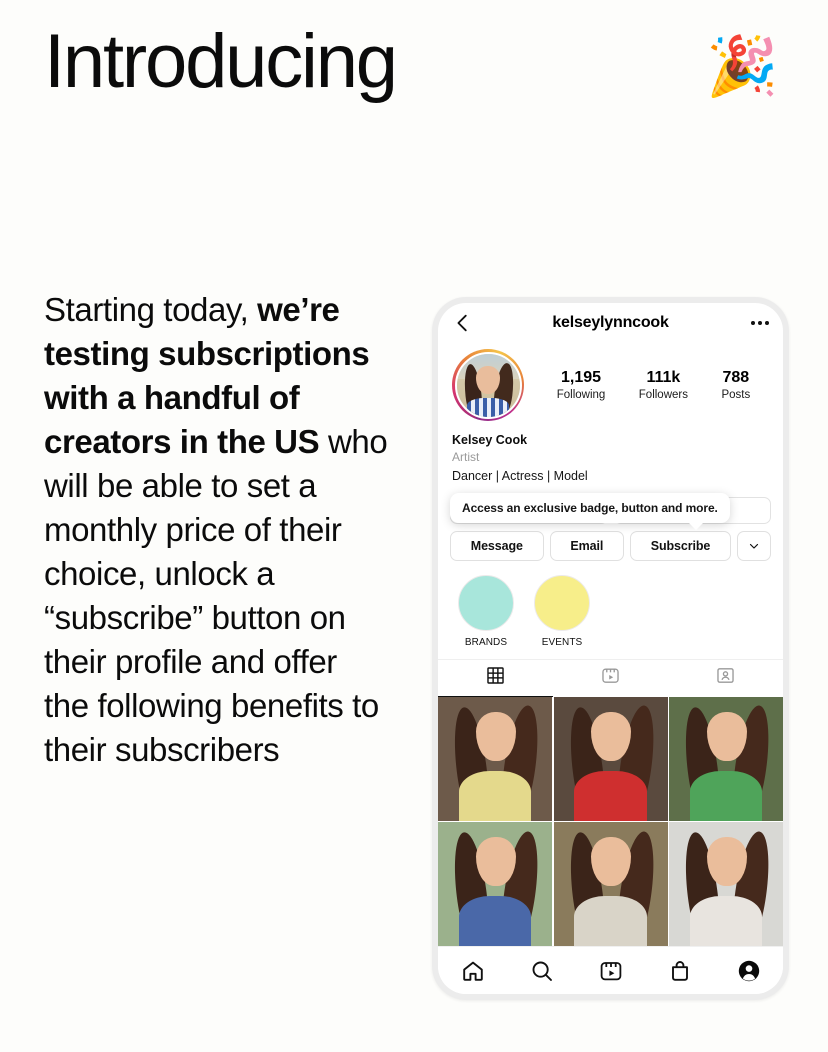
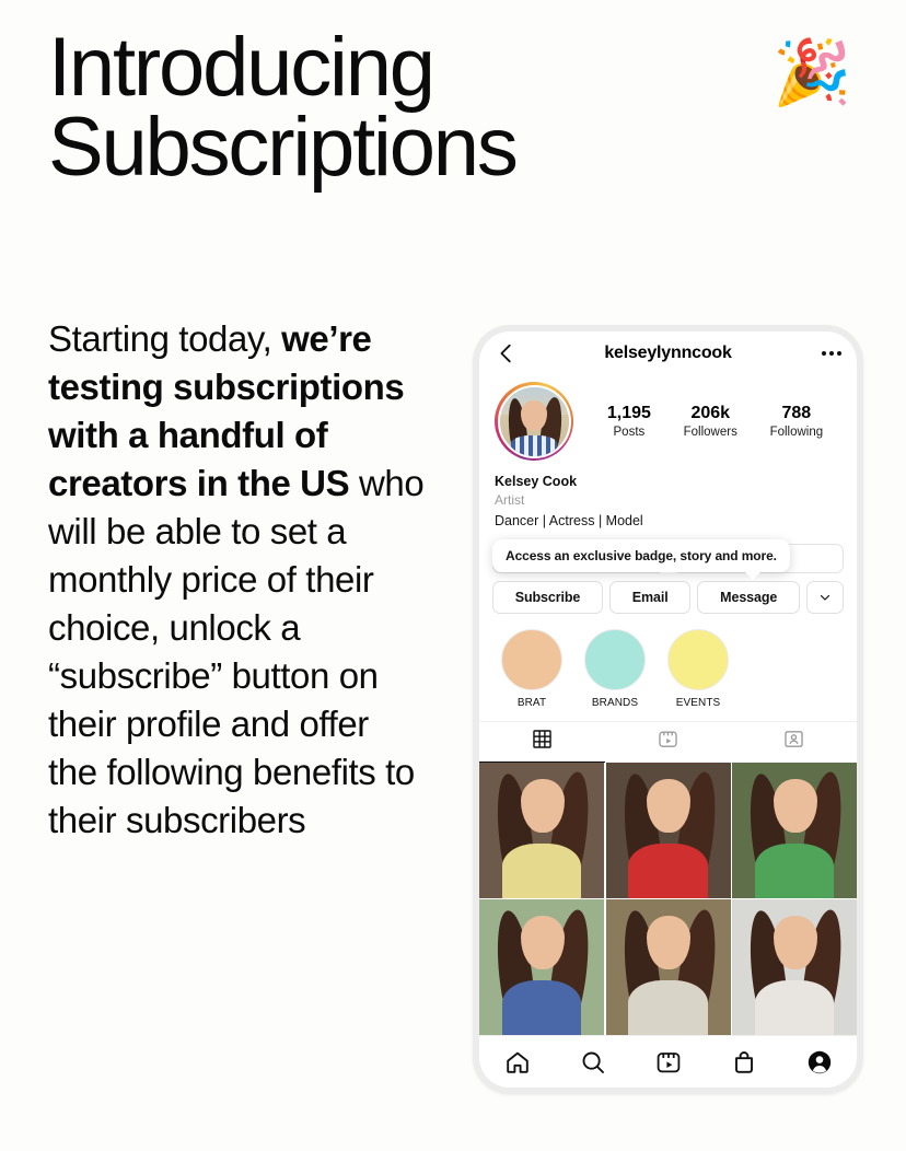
  Introducing
+ Subscriptions
  🎉
  Starting today, we’re testing subscriptions with a handful of creators in the US who will be able to set a monthly price of their choice, unlock a “subscribe” button on their profile and offer the following benefits to their subscribers
  kelseylynncook
  1,195
- Following
+ Posts
- 111k
+ 206k
  Followers
  788
- Posts
+ Following
  Kelsey Cook
  Artist
  Dancer | Actress | Model
- Access an exclusive badge, button and more.
+ Access an exclusive badge, story and more.
- Message
+ Subscribe
  Email
- Subscribe
+ Message
+ BRAT
  BRANDS
  EVENTS
